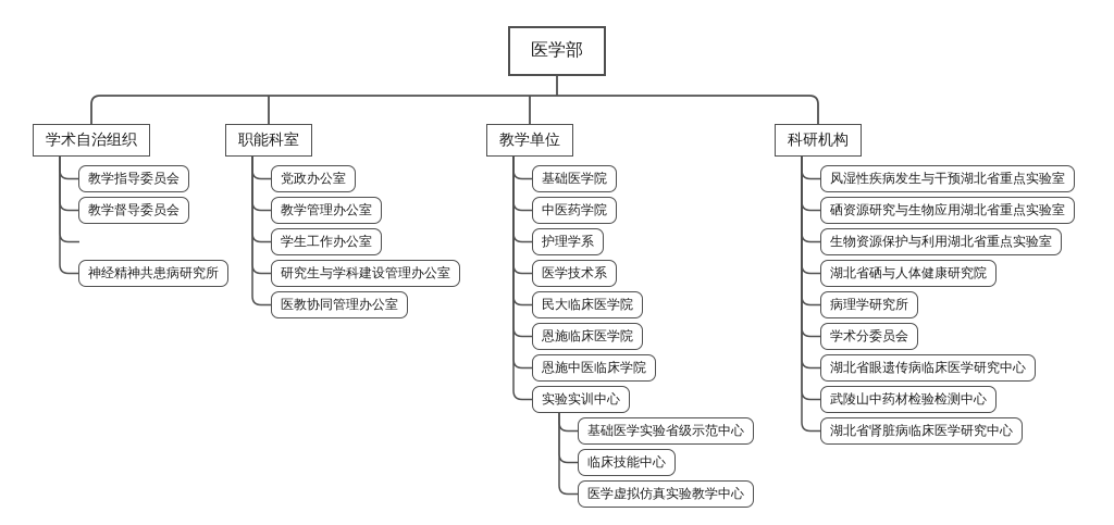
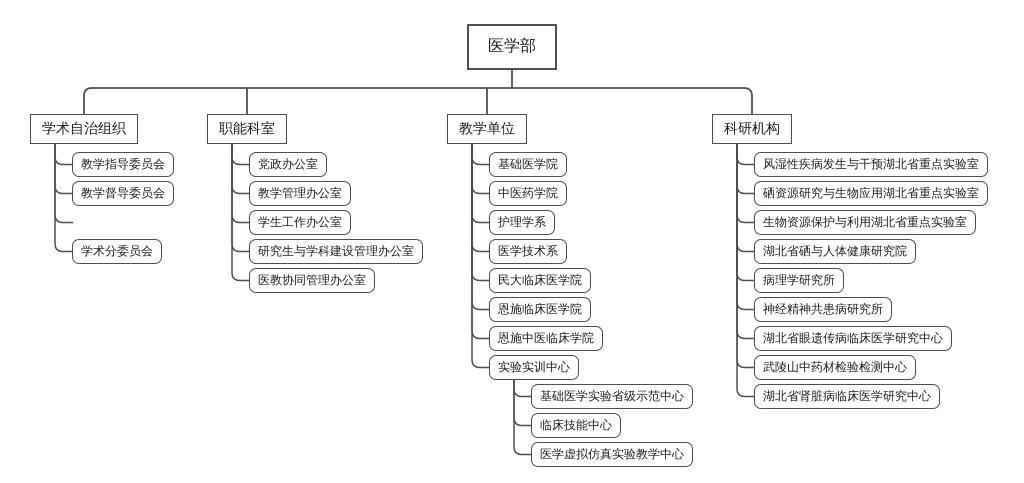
  医学部
  学术自治组织
  教学指导委员会
  教学督导委员会
- 神经精神共患病研究所
+ 学术分委员会
  职能科室
  党政办公室
  教学管理办公室
  学生工作办公室
  研究生与学科建设管理办公室
  医教协同管理办公室
  教学单位
  基础医学院
  中医药学院
  护理学系
  医学技术系
  民大临床医学院
  恩施临床医学院
  恩施中医临床学院
  实验实训中心
  基础医学实验省级示范中心
  临床技能中心
  医学虚拟仿真实验教学中心
  科研机构
  风湿性疾病发生与干预湖北省重点实验室
  硒资源研究与生物应用湖北省重点实验室
  生物资源保护与利用湖北省重点实验室
  湖北省硒与人体健康研究院
  病理学研究所
- 学术分委员会
+ 神经精神共患病研究所
  湖北省眼遗传病临床医学研究中心
  武陵山中药材检验检测中心
  湖北省肾脏病临床医学研究中心
